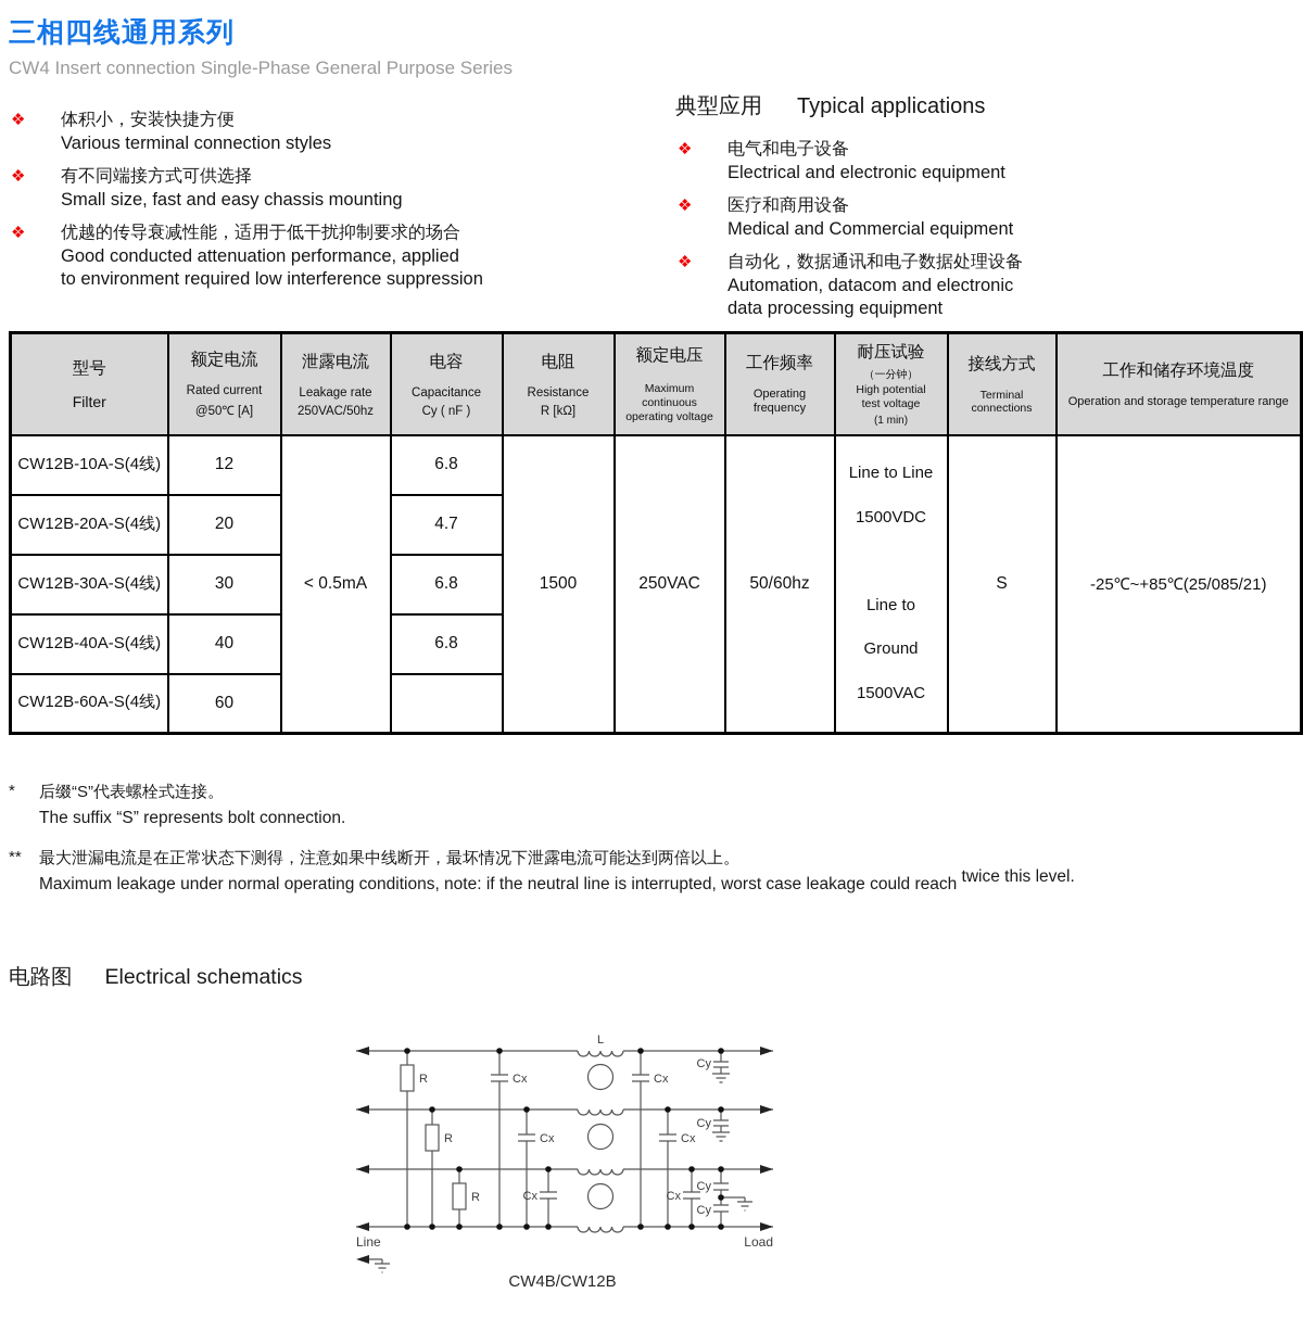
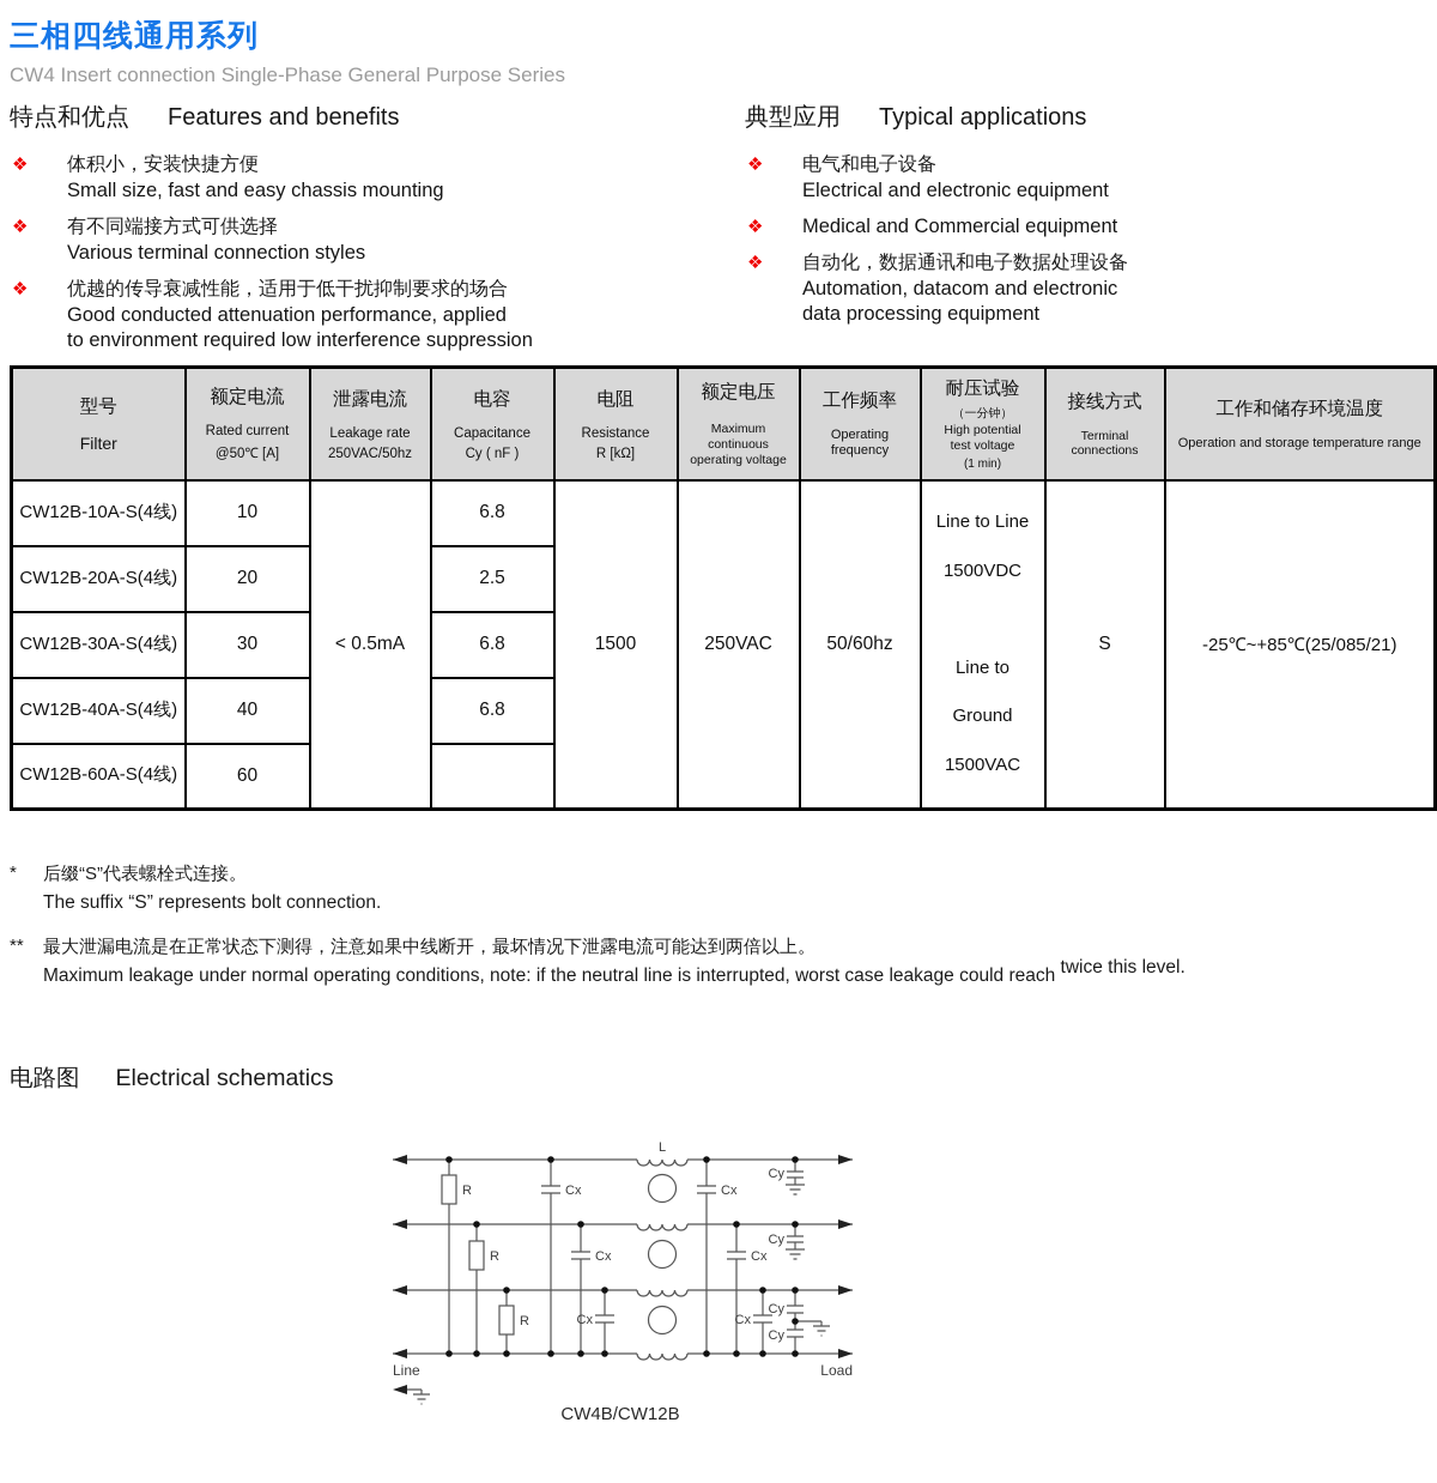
  三相四线通用系列
  CW4 Insert connection Single-Phase General Purpose Series
+ 特点和优点 Features and benefits
  ❖
  体积小，安装快捷方便
- Various terminal connection styles
+ Small size, fast and easy chassis mounting
  ❖
  有不同端接方式可供选择
- Small size, fast and easy chassis mounting
+ Various terminal connection styles
  ❖
  优越的传导衰减性能，适用于低干扰抑制要求的场合
  Good conducted attenuation performance, applied
  to environment required low interference suppression
  典型应用 Typical applications
  ❖
  电气和电子设备
  Electrical and electronic equipment
  ❖
- 医疗和商用设备
  Medical and Commercial equipment
  ❖
  自动化，数据通讯和电子数据处理设备
  Automation, datacom and electronic
  data processing equipment
  型号 Filter	额定电流 Rated current @50℃ [A]	泄露电流 Leakage rate 250VAC/50hz	电容 Capacitance Cy ( nF )	电阻 Resistance R [kΩ]	额定电压 Maximum continuous operating voltage	工作频率 Operating frequency	耐压试验 （一分钟） High potential test voltage (1 min)	接线方式 Terminal connections	工作和储存环境温度 Operation and storage temperature range
- CW12B-10A-S(4线)	12	< 0.5mA	6.8	1500	250VAC	50/60hz	Line to Line 1500VDC Line to Ground 1500VAC	S	-25℃~+85℃(25/085/21)
+ CW12B-10A-S(4线)	10	< 0.5mA	6.8	1500	250VAC	50/60hz	Line to Line 1500VDC Line to Ground 1500VAC	S	-25℃~+85℃(25/085/21)
- CW12B-20A-S(4线)	20	4.7
+ CW12B-20A-S(4线)	20	2.5
  CW12B-30A-S(4线)	30	6.8
  CW12B-40A-S(4线)	40	6.8
  CW12B-60A-S(4线)	60
  *
  后缀“S”代表螺栓式连接。
  The suffix “S” represents bolt connection.
  **
  最大泄漏电流是在正常状态下测得，注意如果中线断开，最坏情况下泄露电流可能达到两倍以上。
  Maximum leakage under normal operating conditions, note: if the neutral line is interrupted, worst case leakage could reach twice this level.
  电路图 Electrical schematics
  L
  R
  R
  R
  Cx
  Cx
  Cx
  Cx
  Cx
  Cx
  Cy
  Cy
  Cy
  Cy
  Line
  Load
  CW4B/CW12B
